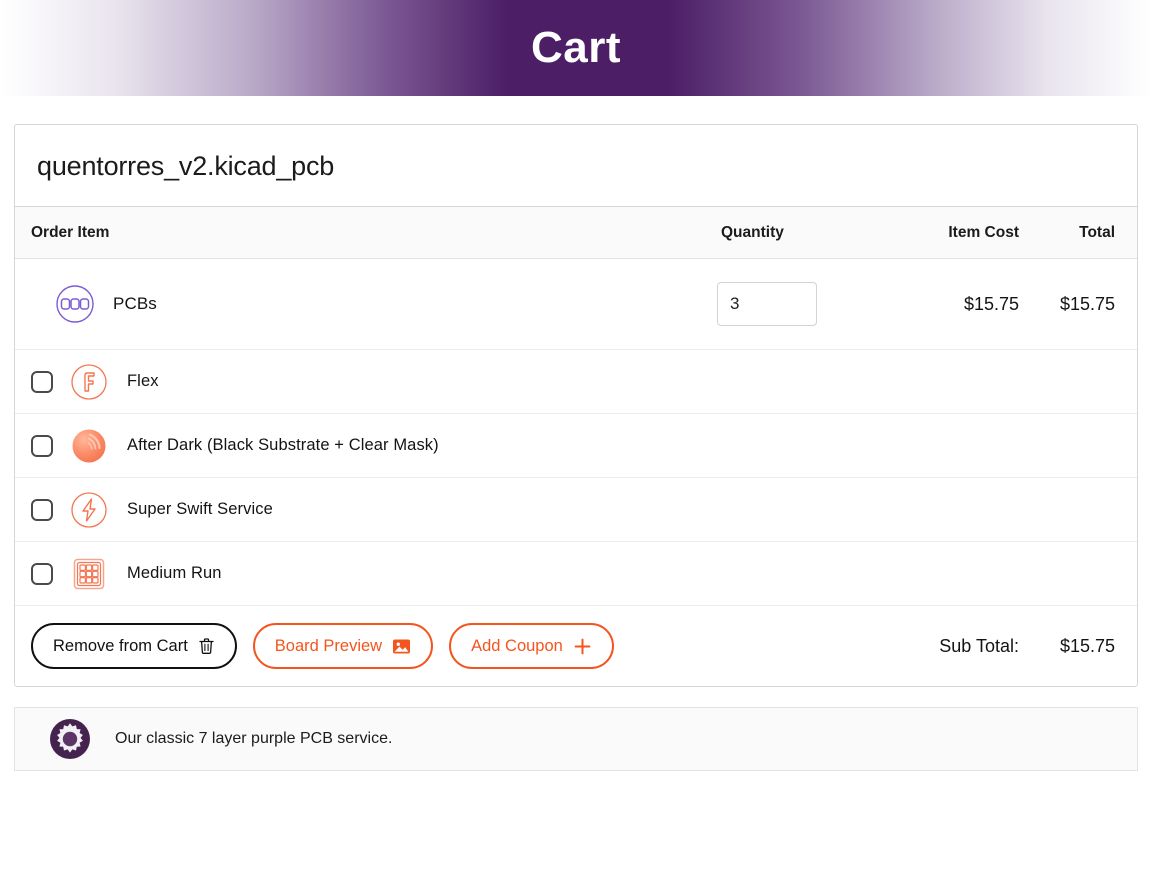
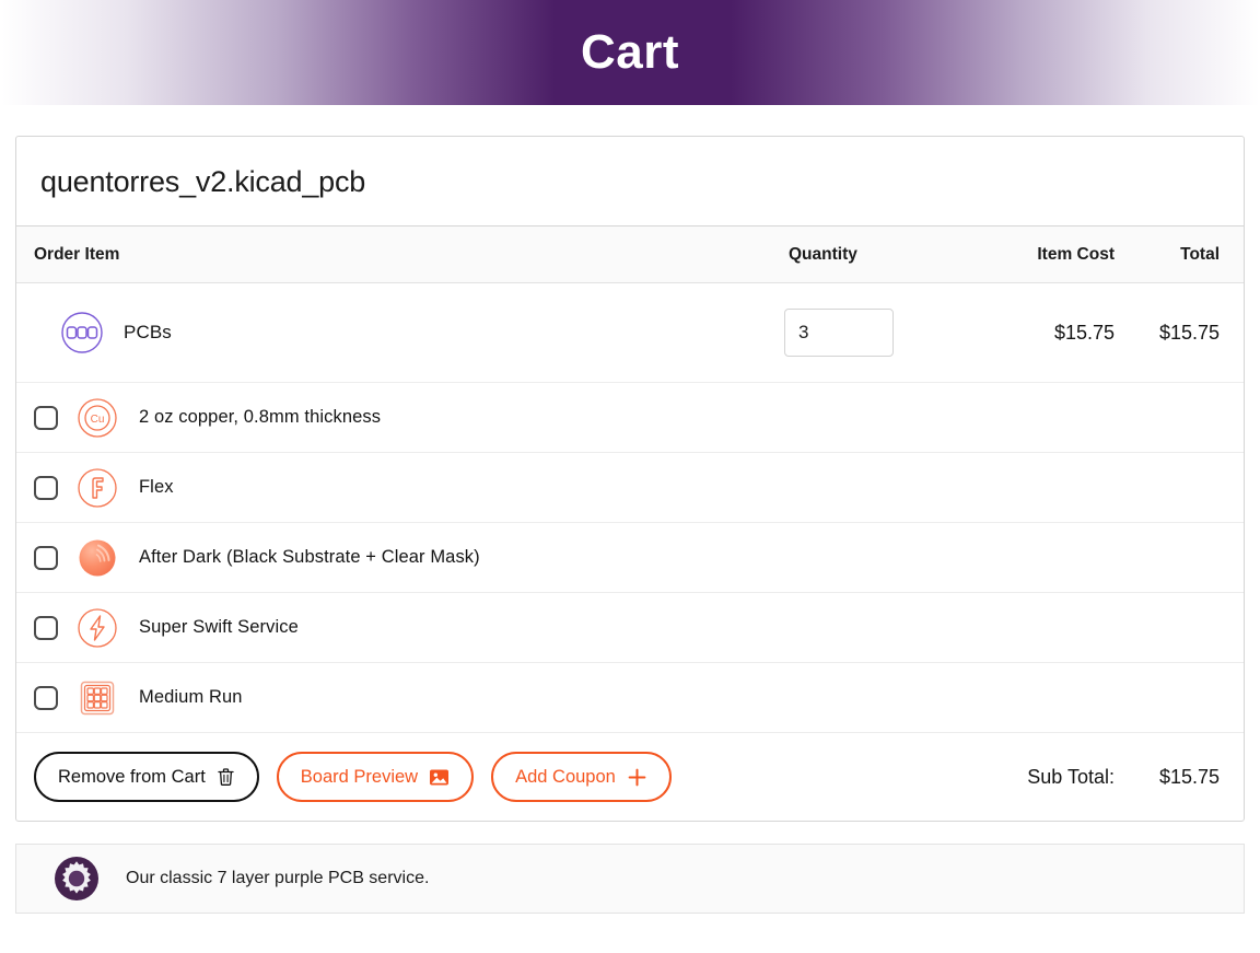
  Cart
  quentorres_v2.kicad_pcb
  Order Item
  Quantity
  Item Cost
  Total
  PCBs
  3
  $15.75
  $15.75
+ Cu
+ 2 oz copper, 0.8mm thickness
  Flex
  After Dark (Black Substrate + Clear Mask)
  Super Swift Service
  Medium Run
  Remove from Cart
  Board Preview
  Add Coupon
  Sub Total:
  $15.75
  Our classic 7 layer purple PCB service.
